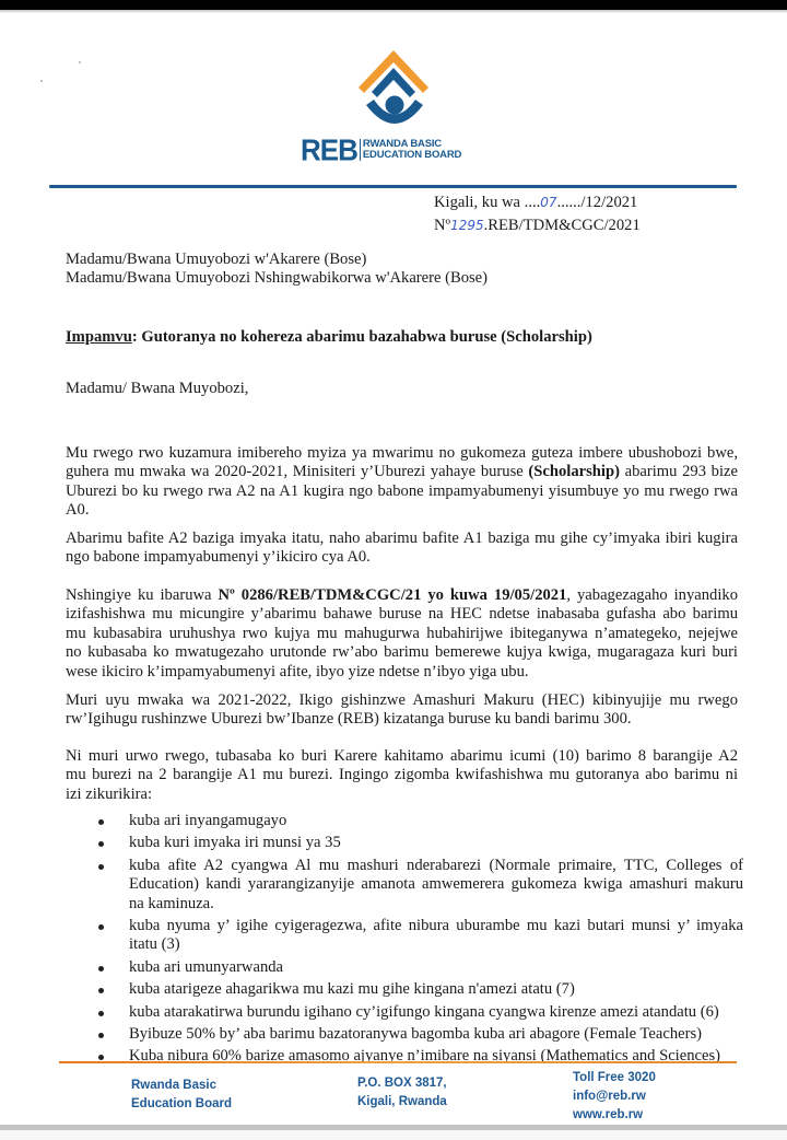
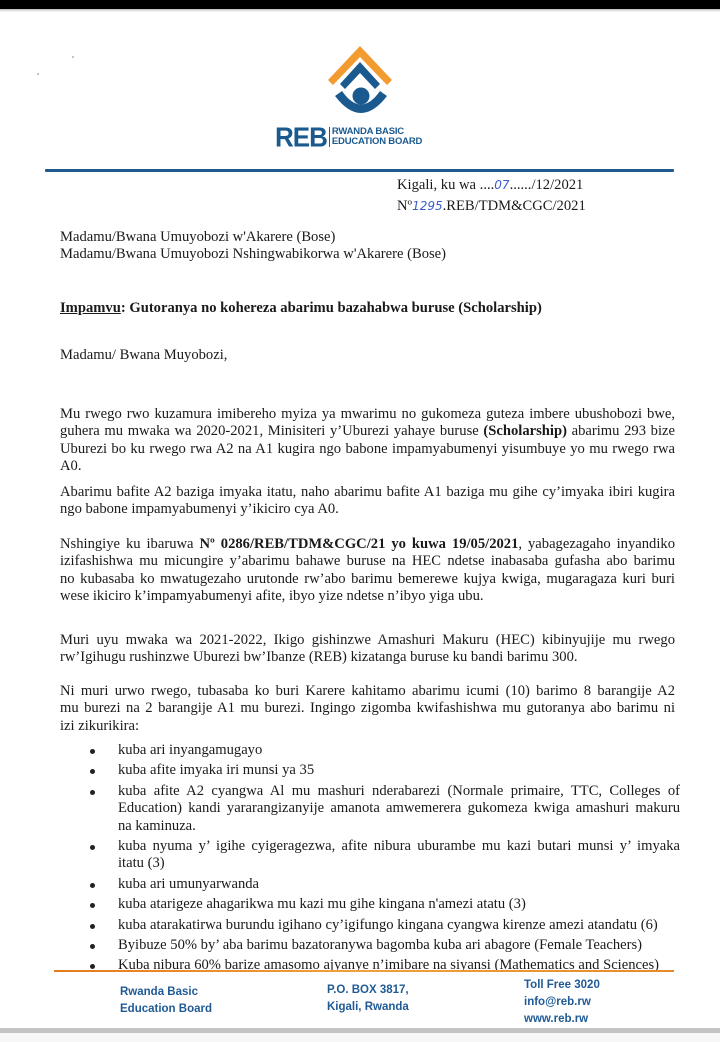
  REB
  RWANDA BASIC
  EDUCATION BOARD
  Kigali, ku wa ....07....../12/2021
  Nº1295.REB/TDM&CGC/2021
  Madamu/Bwana Umuyobozi w'Akarere (Bose)
  Madamu/Bwana Umuyobozi Nshingwabikorwa w'Akarere (Bose)
  Impamvu: Gutoranya no kohereza abarimu bazahabwa buruse (Scholarship)
  Madamu/ Bwana Muyobozi,
  Mu rwego rwo kuzamura imibereho myiza ya mwarimu no gukomeza guteza imbere ubushobozi bwe,
  guhera mu mwaka wa 2020-2021, Minisiteri y’Uburezi yahaye buruse (Scholarship) abarimu 293 bize
  Uburezi bo ku rwego rwa A2 na A1 kugira ngo babone impamyabumenyi yisumbuye yo mu rwego rwa
  A0.
  Abarimu bafite A2 baziga imyaka itatu, naho abarimu bafite A1 baziga mu gihe cy’imyaka ibiri kugira
  ngo babone impamyabumenyi y’ikiciro cya A0.
  Nshingiye ku ibaruwa Nº 0286/REB/TDM&CGC/21 yo kuwa 19/05/2021, yabagezagaho inyandiko
  izifashishwa mu micungire y’abarimu bahawe buruse na HEC ndetse inabasaba gufasha abo barimu
- mu kubasabira uruhushya rwo kujya mu mahugurwa hubahirijwe ibiteganywa n’amategeko, nejejwe
  no kubasaba ko mwatugezaho urutonde rw’abo barimu bemerewe kujya kwiga, mugaragaza kuri buri
  wese ikiciro k’impamyabumenyi afite, ibyo yize ndetse n’ibyo yiga ubu.
  Muri uyu mwaka wa 2021-2022, Ikigo gishinzwe Amashuri Makuru (HEC) kibinyujije mu rwego
  rw’Igihugu rushinzwe Uburezi bw’Ibanze (REB) kizatanga buruse ku bandi barimu 300.
  Ni muri urwo rwego, tubasaba ko buri Karere kahitamo abarimu icumi (10) barimo 8 barangije A2
  mu burezi na 2 barangije A1 mu burezi. Ingingo zigomba kwifashishwa mu gutoranya abo barimu ni
  izi zikurikira:
  kuba ari inyangamugayo
- kuba kuri imyaka iri munsi ya 35
+ kuba afite imyaka iri munsi ya 35
  kuba afite A2 cyangwa Al mu mashuri nderabarezi (Normale primaire, TTC, Colleges of
  Education) kandi yararangizanyije amanota amwemerera gukomeza kwiga amashuri makuru
  na kaminuza.
  kuba nyuma y’ igihe cyigeragezwa, afite nibura uburambe mu kazi butari munsi y’ imyaka
  itatu (3)
  kuba ari umunyarwanda
- kuba atarigeze ahagarikwa mu kazi mu gihe kingana n'amezi atatu (7)
+ kuba atarigeze ahagarikwa mu kazi mu gihe kingana n'amezi atatu (3)
  kuba atarakatirwa burundu igihano cy’igifungo kingana cyangwa kirenze amezi atandatu (6)
  Byibuze 50% by’ aba barimu bazatoranywa bagomba kuba ari abagore (Female Teachers)
  Kuba nibura 60% barize amasomo ajyanye n’imibare na siyansi (Mathematics and Sciences)
  Rwanda Basic
  Education Board
  P.O. BOX 3817,
  Kigali, Rwanda
  Toll Free 3020
  info@reb.rw
  www.reb.rw
